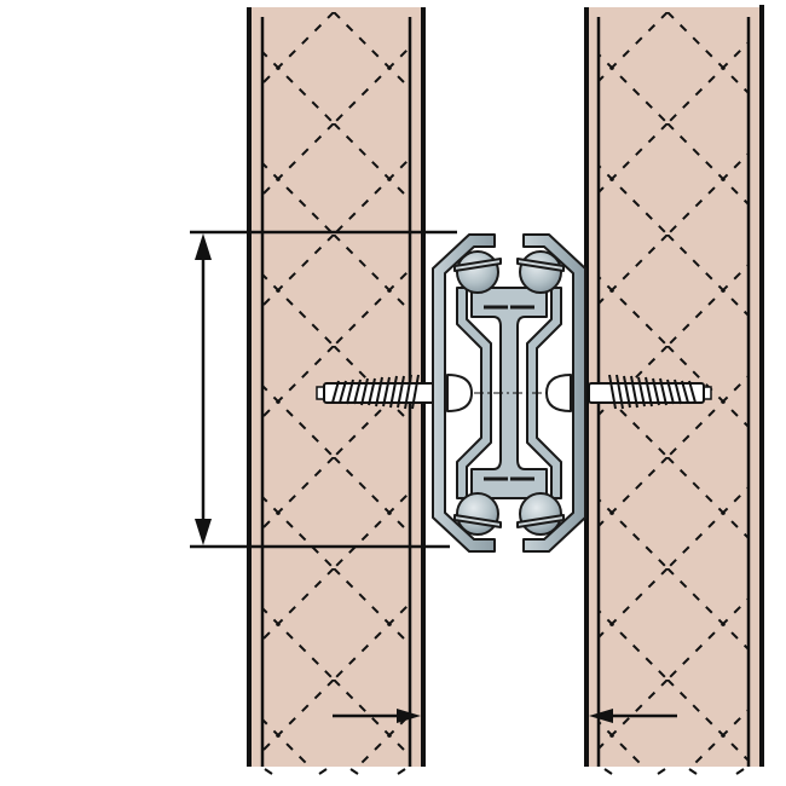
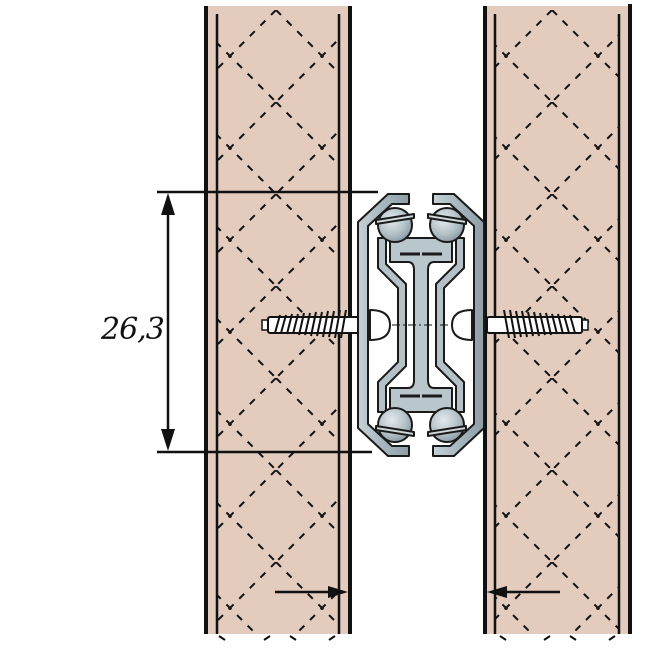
+ 26,3
